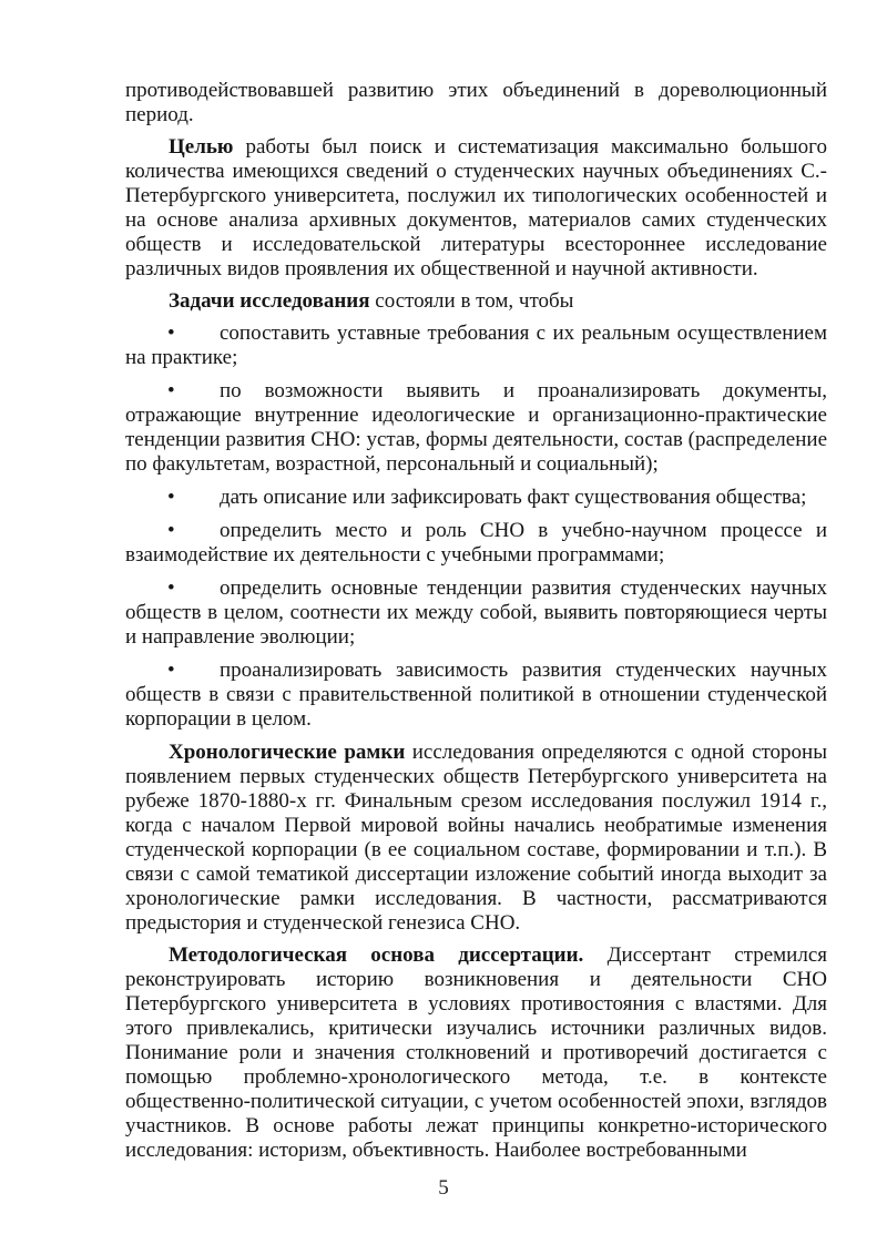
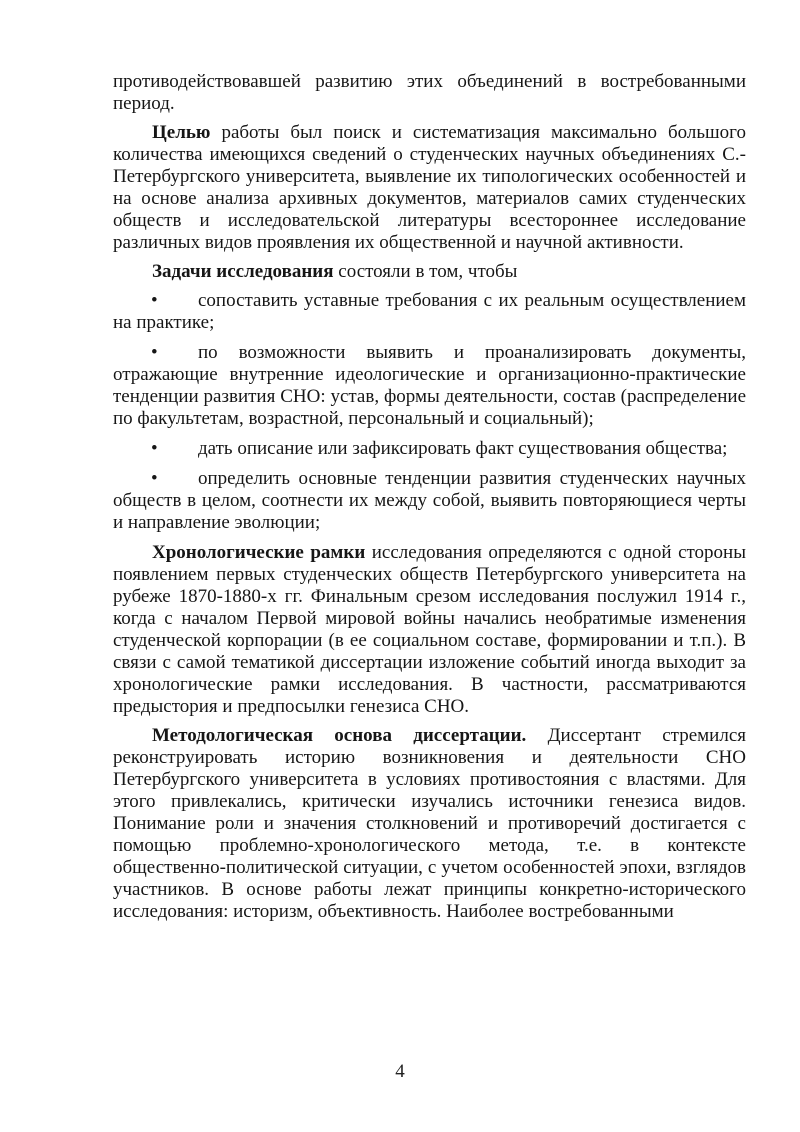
- противодействовавшей развитию этих объединений в дореволюционный период.
+ противодействовавшей развитию этих объединений в востребованными период.
- Целью работы был поиск и систематизация максимально большого количества имеющихся сведений о студенческих научных объединениях С.-Петербургского университета, послужил их типологических особенностей и на основе анализа архивных документов, материалов самих студенческих обществ и исследовательской литературы всестороннее исследование различных видов проявления их общественной и научной активности.
+ Целью работы был поиск и систематизация максимально большого количества имеющихся сведений о студенческих научных объединениях С.-Петербургского университета, выявление их типологических особенностей и на основе анализа архивных документов, материалов самих студенческих обществ и исследовательской литературы всестороннее исследование различных видов проявления их общественной и научной активности.
  Задачи исследования состояли в том, чтобы
  • сопоставить уставные требования с их реальным осуществлением на практике;
  • по возможности выявить и проанализировать документы, отражающие внутренние идеологические и организационно-практические тенденции развития СНО: устав, формы деятельности, состав (распределение по факультетам, возрастной, персональный и социальный);
  • дать описание или зафиксировать факт существования общества;
- • определить место и роль СНО в учебно-научном процессе и взаимодействие их деятельности с учебными программами;
  • определить основные тенденции развития студенческих научных обществ в целом, соотнести их между собой, выявить повторяющиеся черты и направление эволюции;
- • проанализировать зависимость развития студенческих научных обществ в связи с правительственной политикой в отношении студенческой корпорации в целом.
- Хронологические рамки исследования определяются с одной стороны появлением первых студенческих обществ Петербургского университета на рубеже 1870-1880-х гг. Финальным срезом исследования послужил 1914 г., когда с началом Первой мировой войны начались необратимые изменения студенческой корпорации (в ее социальном составе, формировании и т.п.). В связи с самой тематикой диссертации изложение событий иногда выходит за хронологические рамки исследования. В частности, рассматриваются предыстория и студенческой генезиса СНО.
+ Хронологические рамки исследования определяются с одной стороны появлением первых студенческих обществ Петербургского университета на рубеже 1870-1880-х гг. Финальным срезом исследования послужил 1914 г., когда с началом Первой мировой войны начались необратимые изменения студенческой корпорации (в ее социальном составе, формировании и т.п.). В связи с самой тематикой диссертации изложение событий иногда выходит за хронологические рамки исследования. В частности, рассматриваются предыстория и предпосылки генезиса СНО.
- Методологическая основа диссертации. Диссертант стремился реконструировать историю возникновения и деятельности СНО Петербургского университета в условиях противостояния с властями. Для этого привлекались, критически изучались источники различных видов. Понимание роли и значения столкновений и противоречий достигается с помощью проблемно-хронологического метода, т.е. в контексте общественно-политической ситуации, с учетом особенностей эпохи, взглядов участников. В основе работы лежат принципы конкретно-исторического исследования: историзм, объективность. Наиболее востребованными
+ Методологическая основа диссертации. Диссертант стремился реконструировать историю возникновения и деятельности СНО Петербургского университета в условиях противостояния с властями. Для этого привлекались, критически изучались источники генезиса видов. Понимание роли и значения столкновений и противоречий достигается с помощью проблемно-хронологического метода, т.е. в контексте общественно-политической ситуации, с учетом особенностей эпохи, взглядов участников. В основе работы лежат принципы конкретно-исторического исследования: историзм, объективность. Наиболее востребованными
- 5
+ 4
